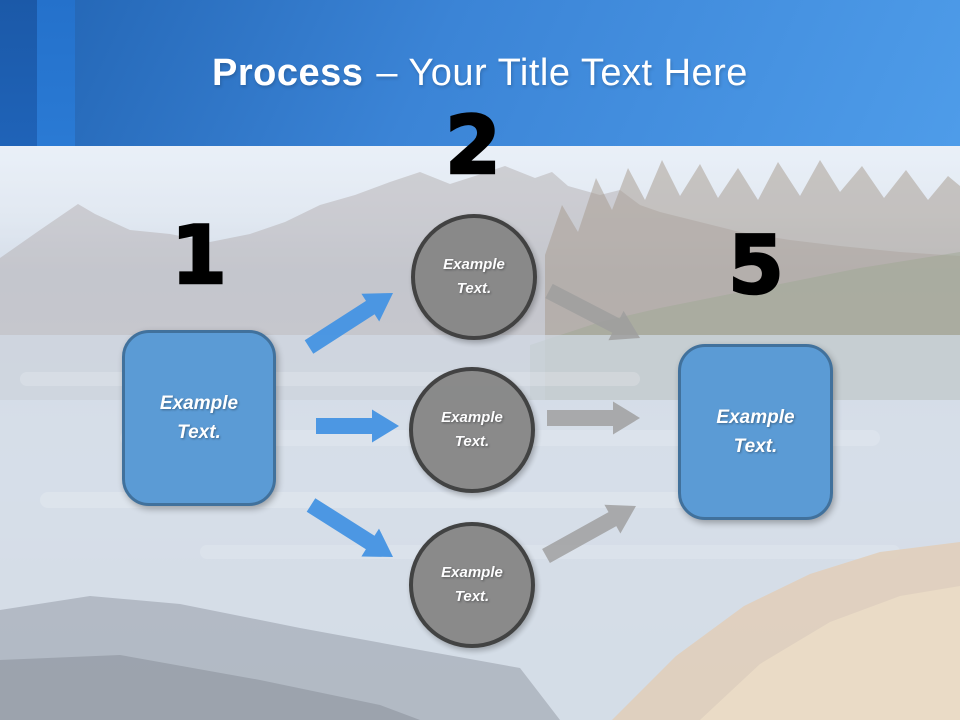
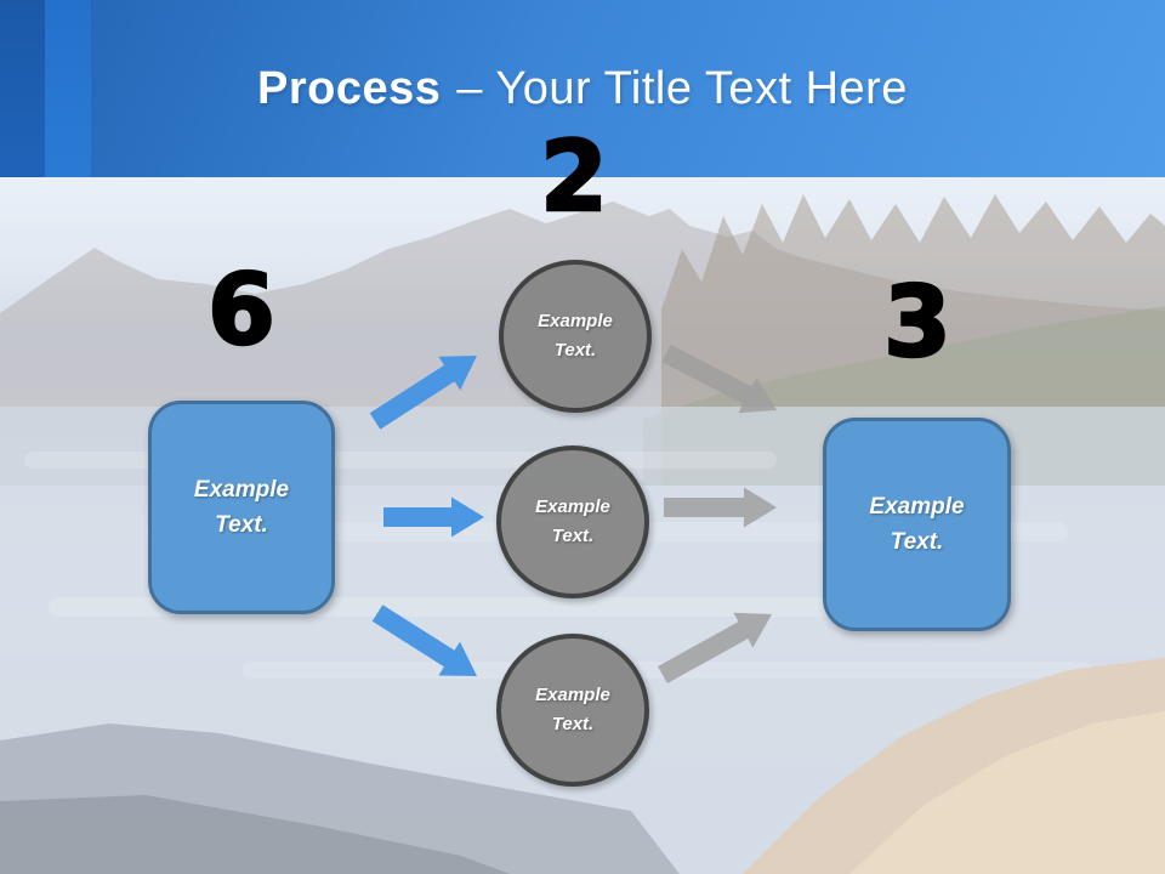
  Process – Your Title Text Here
- 1
+ 6
  2
- 5
+ 3
  Example Text.
  Example Text.
  Example Text.
  Example Text.
  Example Text.
